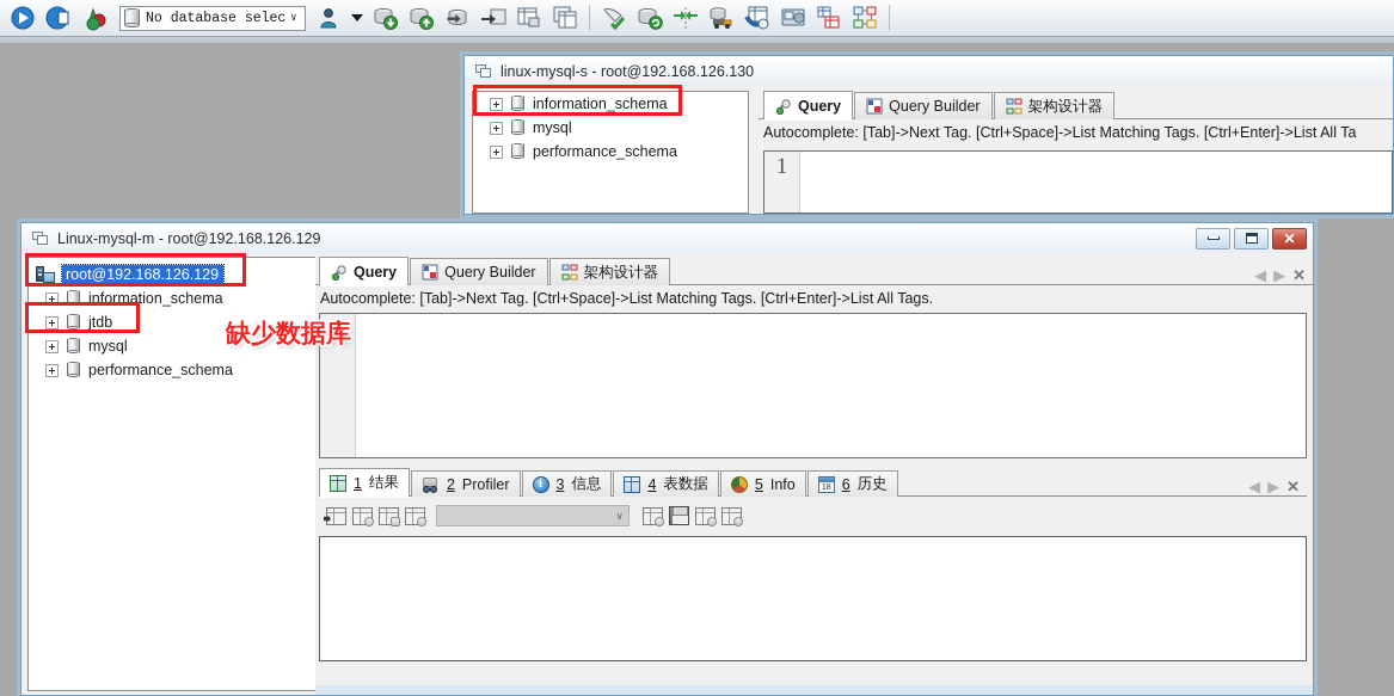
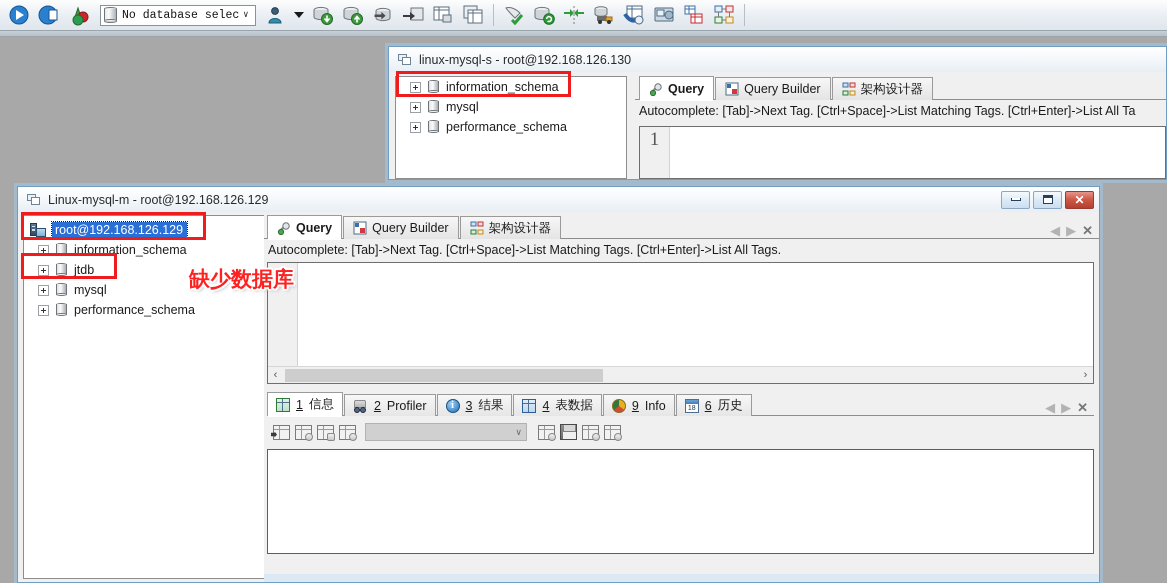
  No database selec
  ∨
  linux-mysql-s - root@192.168.126.130
  information_schema
  mysql
  performance_schema
  Query
  Query Builder
  架构设计器
  Autocomplete: [Tab]->Next Tag. [Ctrl+Space]->List Matching Tags. [Ctrl+Enter]->List All Ta
  1
  Linux-mysql-m - root@192.168.126.129
  ✕
  root@192.168.126.129
  information_schema
  jtdb
  mysql
  performance_schema
  Query
  Query Builder
  架构设计器
  ◀
  ▶
  ✕
  Autocomplete: [Tab]->Next Tag. [Ctrl+Space]->List Matching Tags. [Ctrl+Enter]->List All Tags.
+ ‹
+ ›
  1
- 结果
+ 信息
  2
  Profiler
  i
  3
- 信息
+ 结果
  4
  表数据
- 5
+ 9
  Info
  6
  历史
  ◀
  ▶
  ✕
  ∨
  缺少数据库
